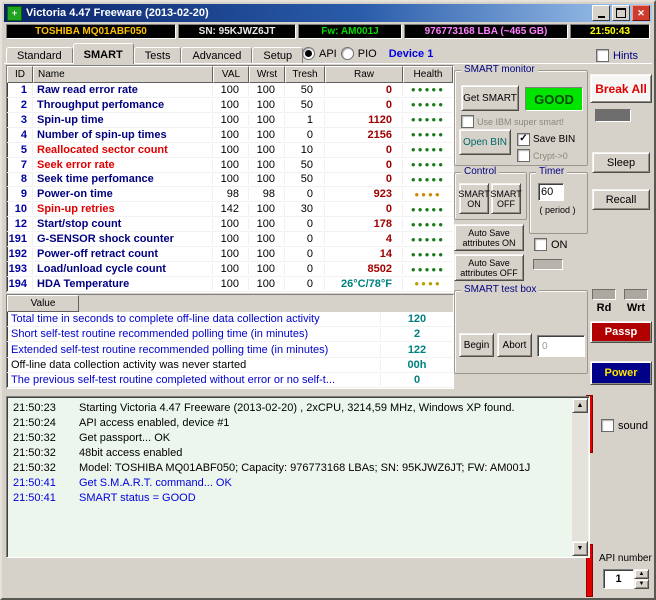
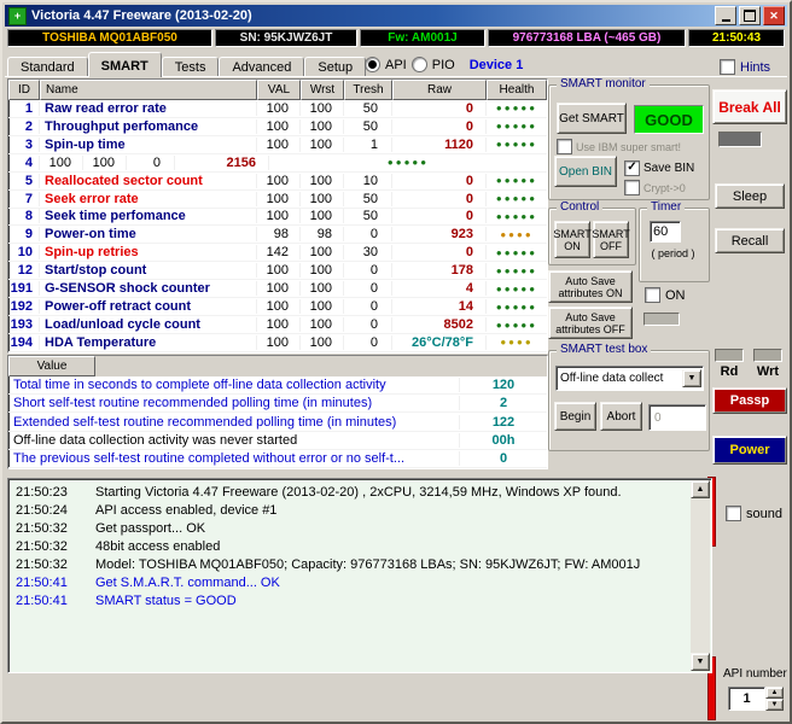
  +
  Victoria 4.47 Freeware (2013-02-20)
  ✕
  TOSHIBA MQ01ABF050
  SN: 95KJWZ6JT
  Fw: AM001J
  976773168 LBA (~465 GB)
  21:50:43
  Standard
  SMART
  Tests
  Advanced
  Setup
  API
  PIO
  Device 1
  Hints
  ID
  Name
  VAL
  Wrst
  Tresh
  Raw
  Health
  1
  Raw read error rate
  100
  100
  50
  0
  ●●●●●
  2
  Throughput perfomance
  100
  100
  50
  0
  ●●●●●
  3
  Spin-up time
  100
  100
  1
  1120
  ●●●●●
  4
- Number of spin-up times
  100
  100
  0
  2156
  ●●●●●
  5
  Reallocated sector count
  100
  100
  10
  0
  ●●●●●
  7
  Seek error rate
  100
  100
  50
  0
  ●●●●●
  8
  Seek time perfomance
  100
  100
  50
  0
  ●●●●●
  9
  Power-on time
  98
  98
  0
  923
  ●●●●
  10
  Spin-up retries
  142
  100
  30
  0
  ●●●●●
  12
  Start/stop count
  100
  100
  0
  178
  ●●●●●
  191
  G-SENSOR shock counter
  100
  100
  0
  4
  ●●●●●
  192
  Power-off retract count
  100
  100
  0
  14
  ●●●●●
  193
  Load/unload cycle count
  100
  100
  0
  8502
  ●●●●●
  194
  HDA Temperature
  100
  100
  0
  26°C/78°F
  ●●●●
  Value
  Total time in seconds to complete off-line data collection activity
  120
  Short self-test routine recommended polling time (in minutes)
  2
  Extended self-test routine recommended polling time (in minutes)
  122
  Off-line data collection activity was never started
  00h
  The previous self-test routine completed without error or no self-t...
  0
  SMART monitor
  Get SMART
  GOOD
  Use IBM super smart!
  Open BIN
  Save BIN
  Crypt->0
  Control
  SMART ON
  SMART OFF
  Timer
  60
  ( period )
  ON
  Auto Save attributes ON
  Auto Save attributes OFF
  SMART test box
+ Off-line data collect
  Begin
  Abort
  0
  Break All
  Sleep
  Recall
  Rd
  Wrt
  Passp
  Power
  sound
  API number
  1
  21:50:23
  Starting Victoria 4.47 Freeware (2013-02-20) , 2xCPU, 3214,59 MHz, Windows XP found.
  21:50:24
  API access enabled, device #1
  21:50:32
  Get passport... OK
  21:50:32
  48bit access enabled
  21:50:32
  Model: TOSHIBA MQ01ABF050; Capacity: 976773168 LBAs; SN: 95KJWZ6JT; FW: AM001J
  21:50:41
  Get S.M.A.R.T. command... OK
  21:50:41
  SMART status = GOOD
